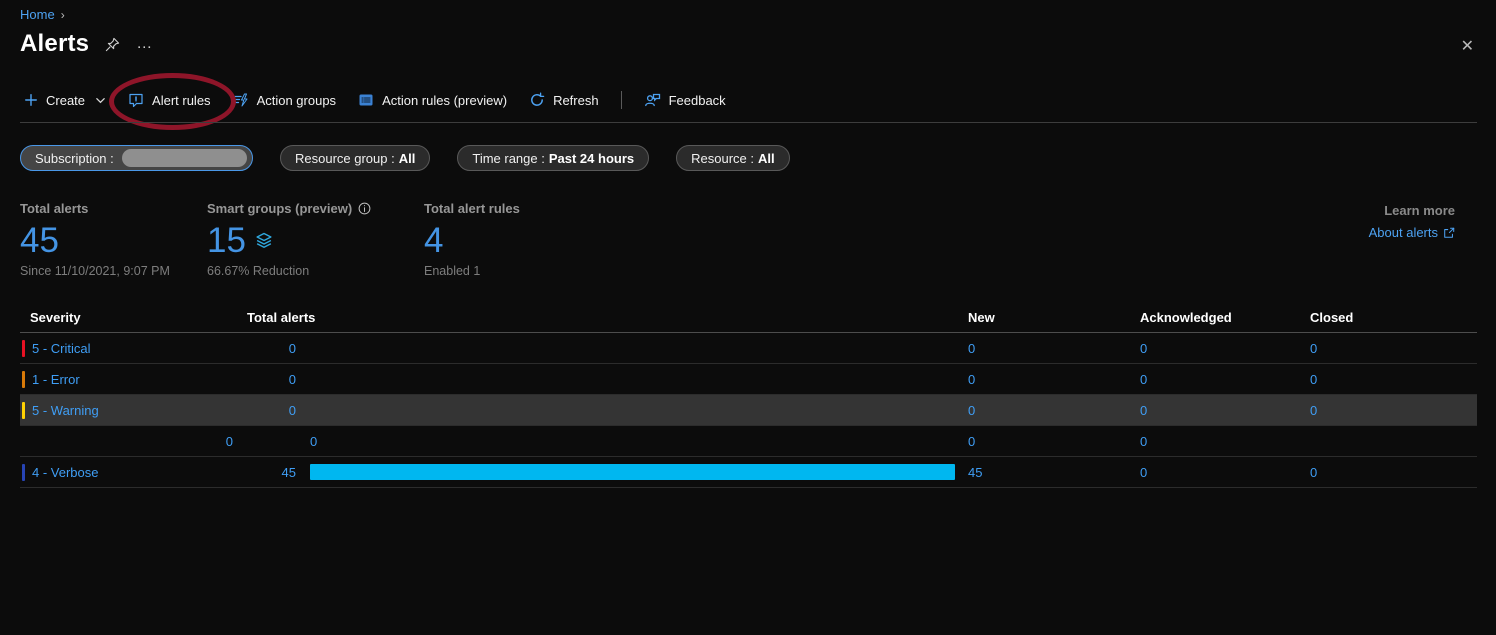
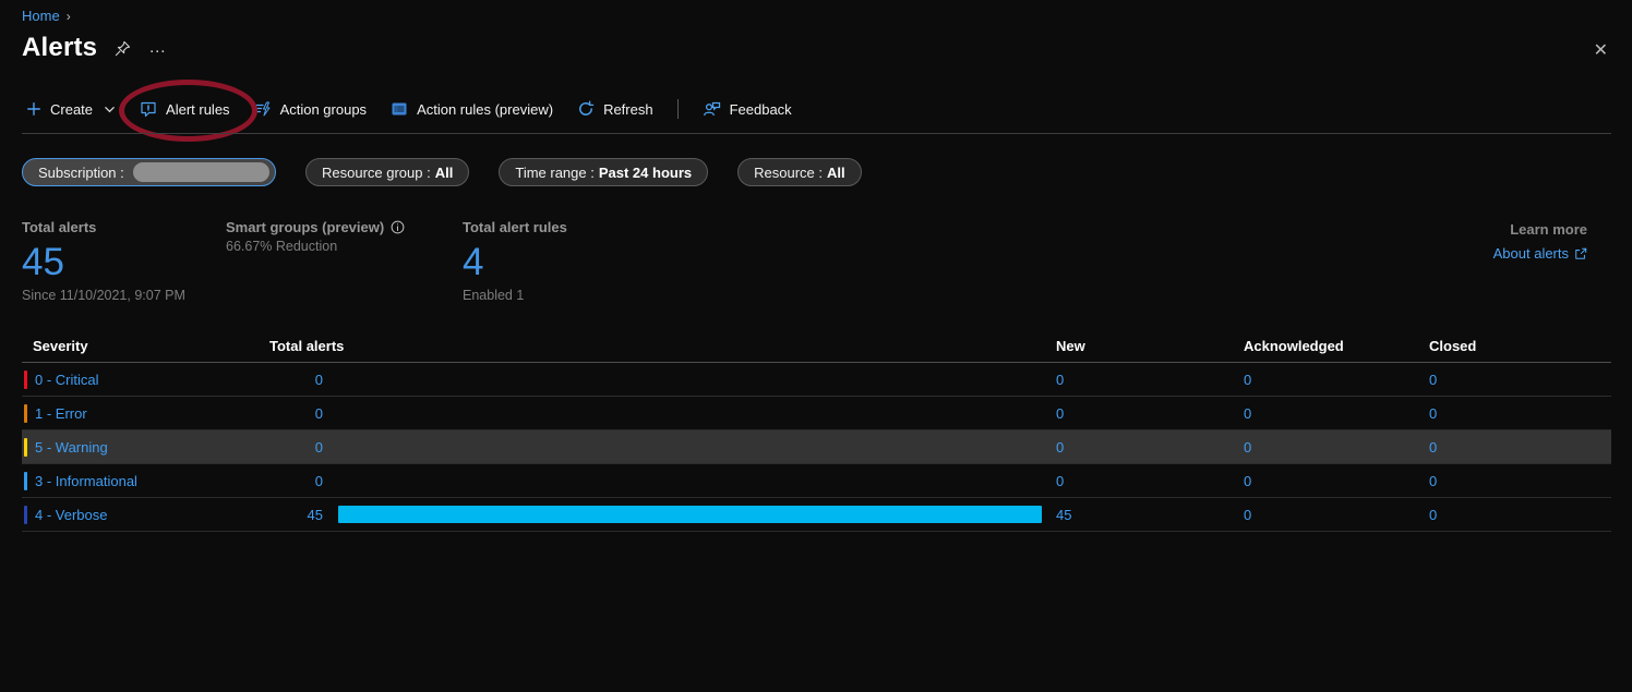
  Home
  ›
  Alerts
  …
  ✕
  Create
  Alert rules
  Action groups
  Action rules (preview)
  Refresh
  Feedback
  Subscription :
  Resource group :
  All
  Time range :
  Past 24 hours
  Resource :
  All
  Total alerts
  45
  Since 11/10/2021, 9:07 PM
  Smart groups (preview)
- 15
  66.67% Reduction
  Total alert rules
  4
  Enabled 1
  Learn more
  About alerts
  Severity
  Total alerts
  New
  Acknowledged
  Closed
- 5 - Critical
+ 0 - Critical
  0
  0
  0
  0
  1 - Error
  0
  0
  0
  0
  5 - Warning
  0
  0
  0
  0
+ 3 - Informational
  0
  0
  0
  0
  4 - Verbose
  45
  45
  0
  0
